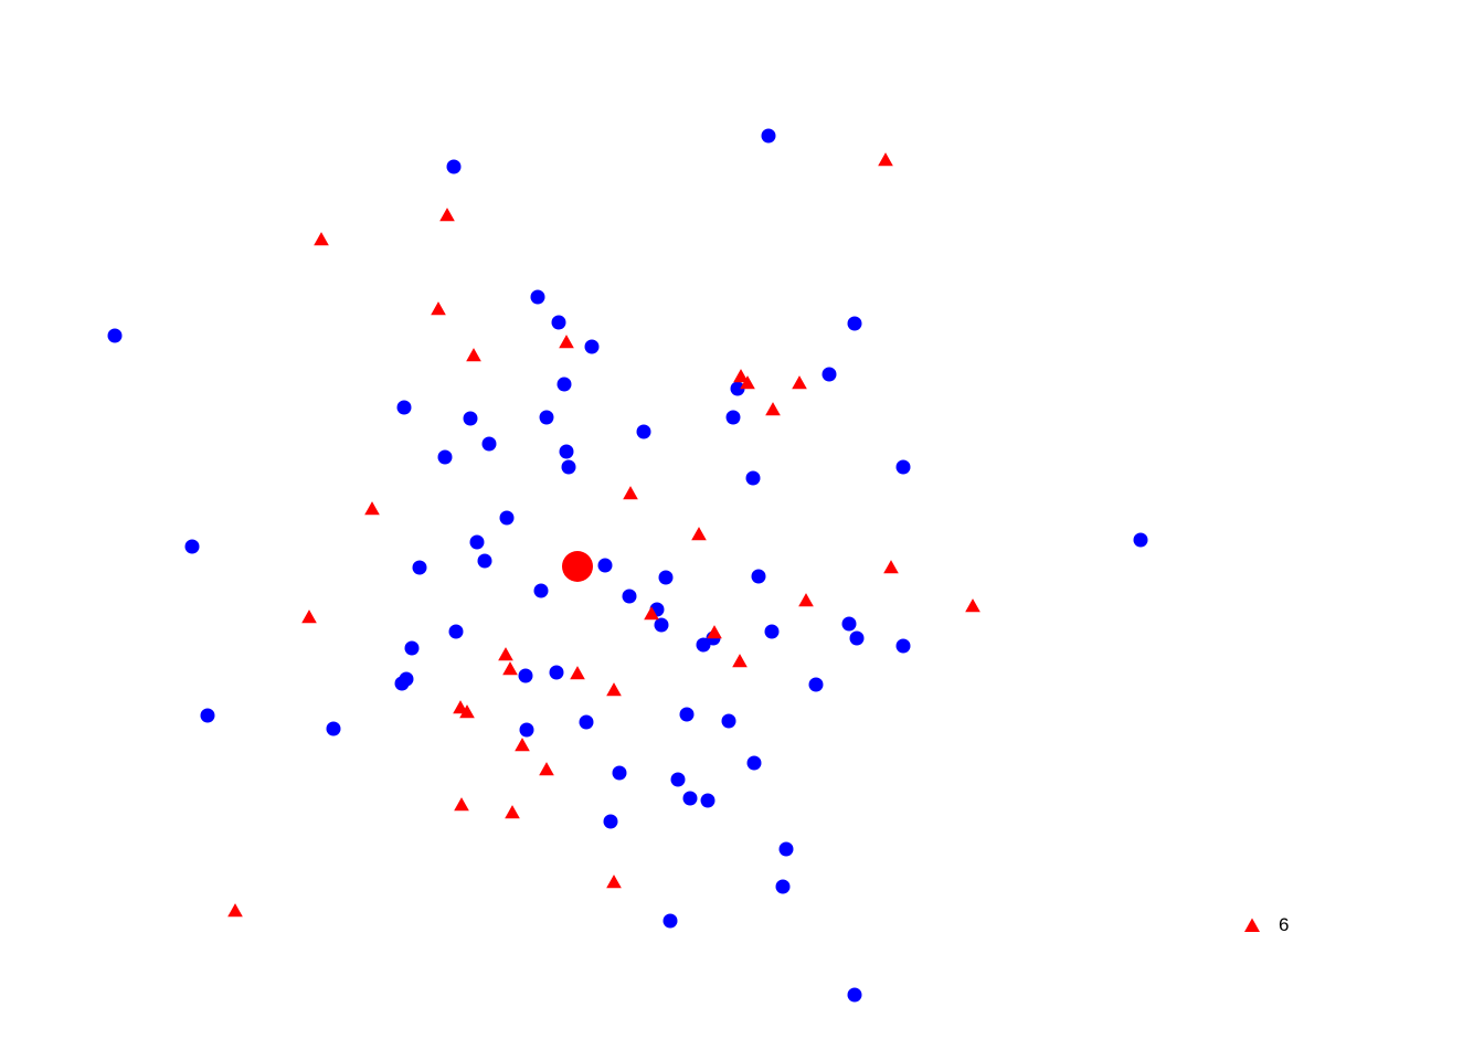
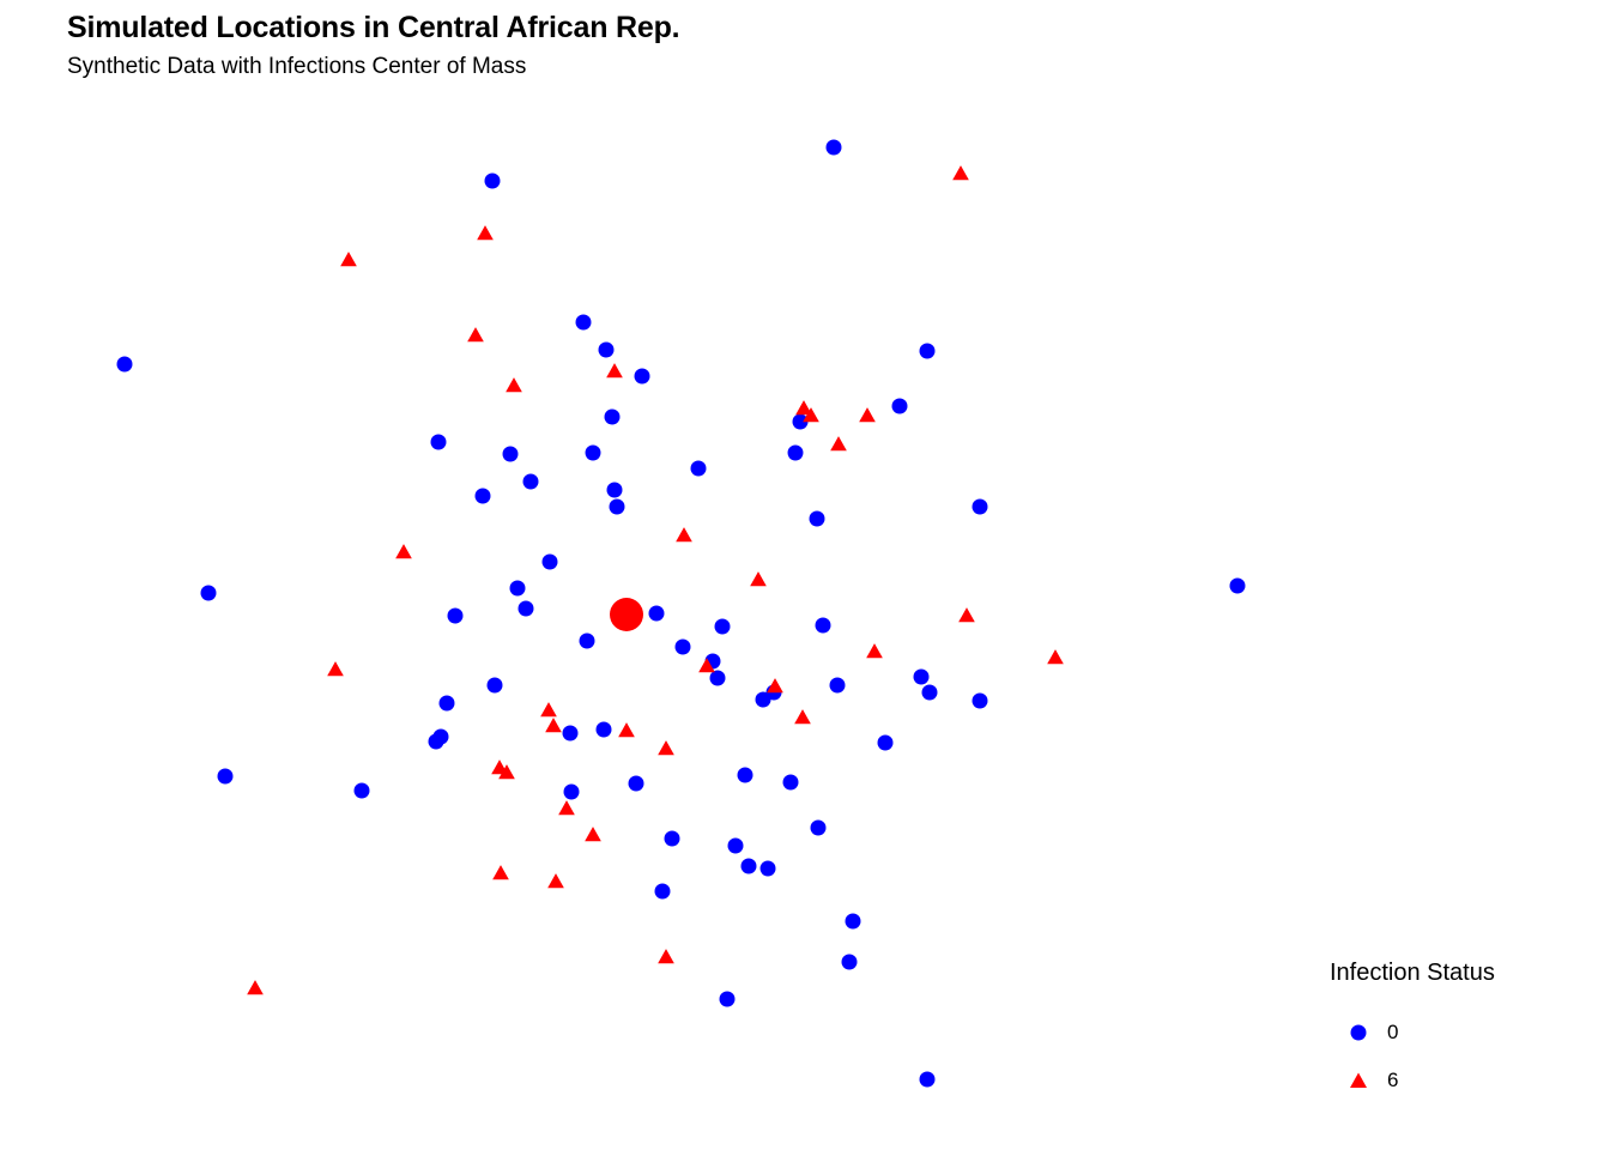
+ Simulated Locations in Central African Rep.
+ Synthetic Data with Infections Center of Mass
+ Infection Status
+ 0
  6
